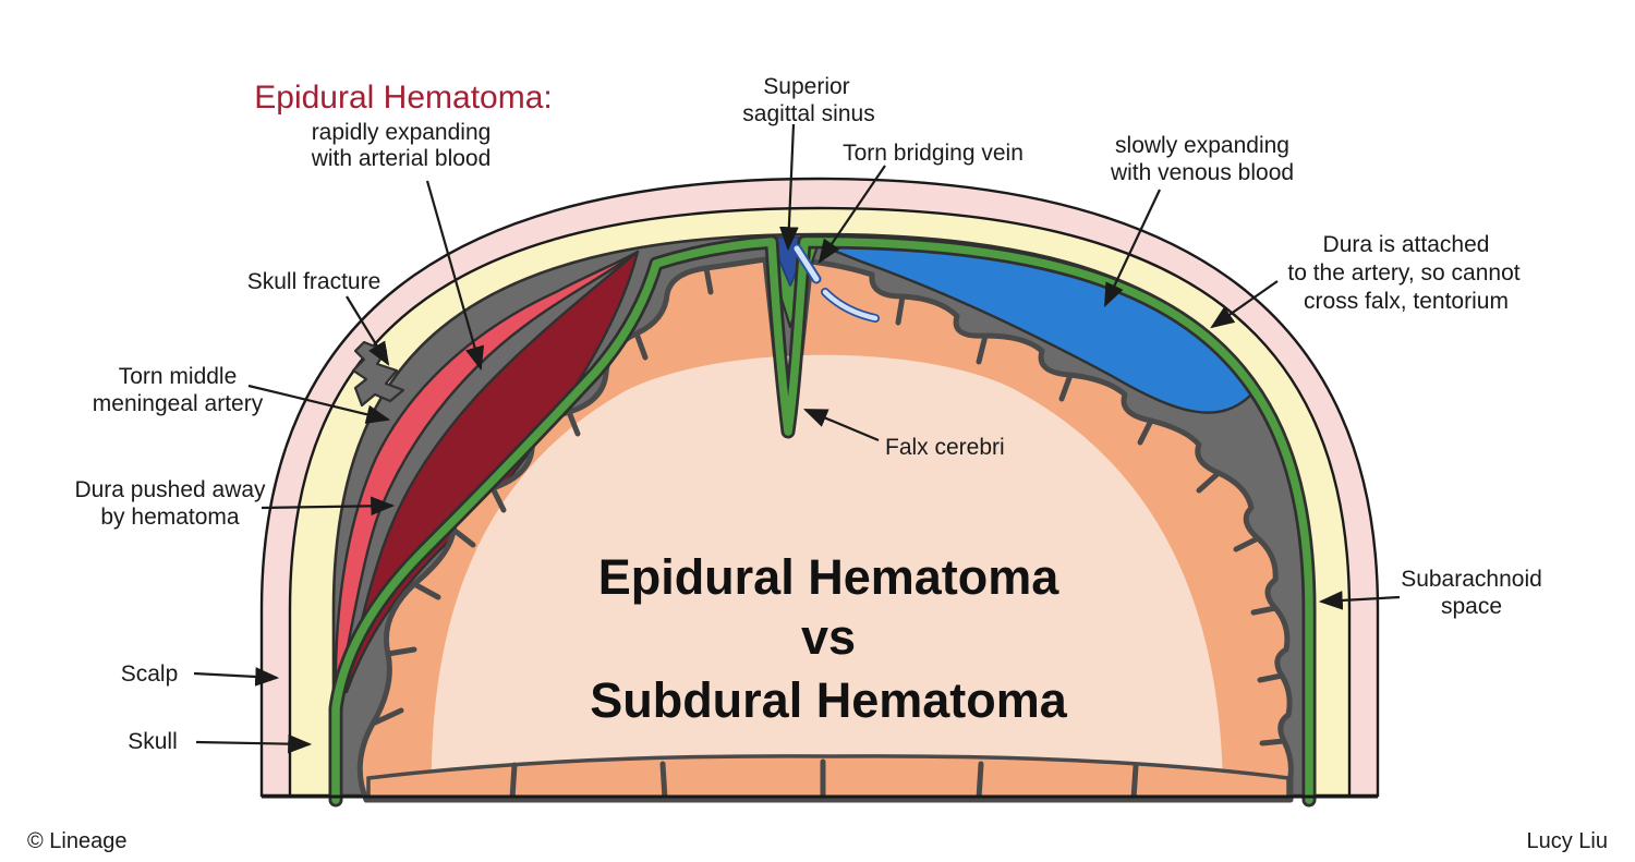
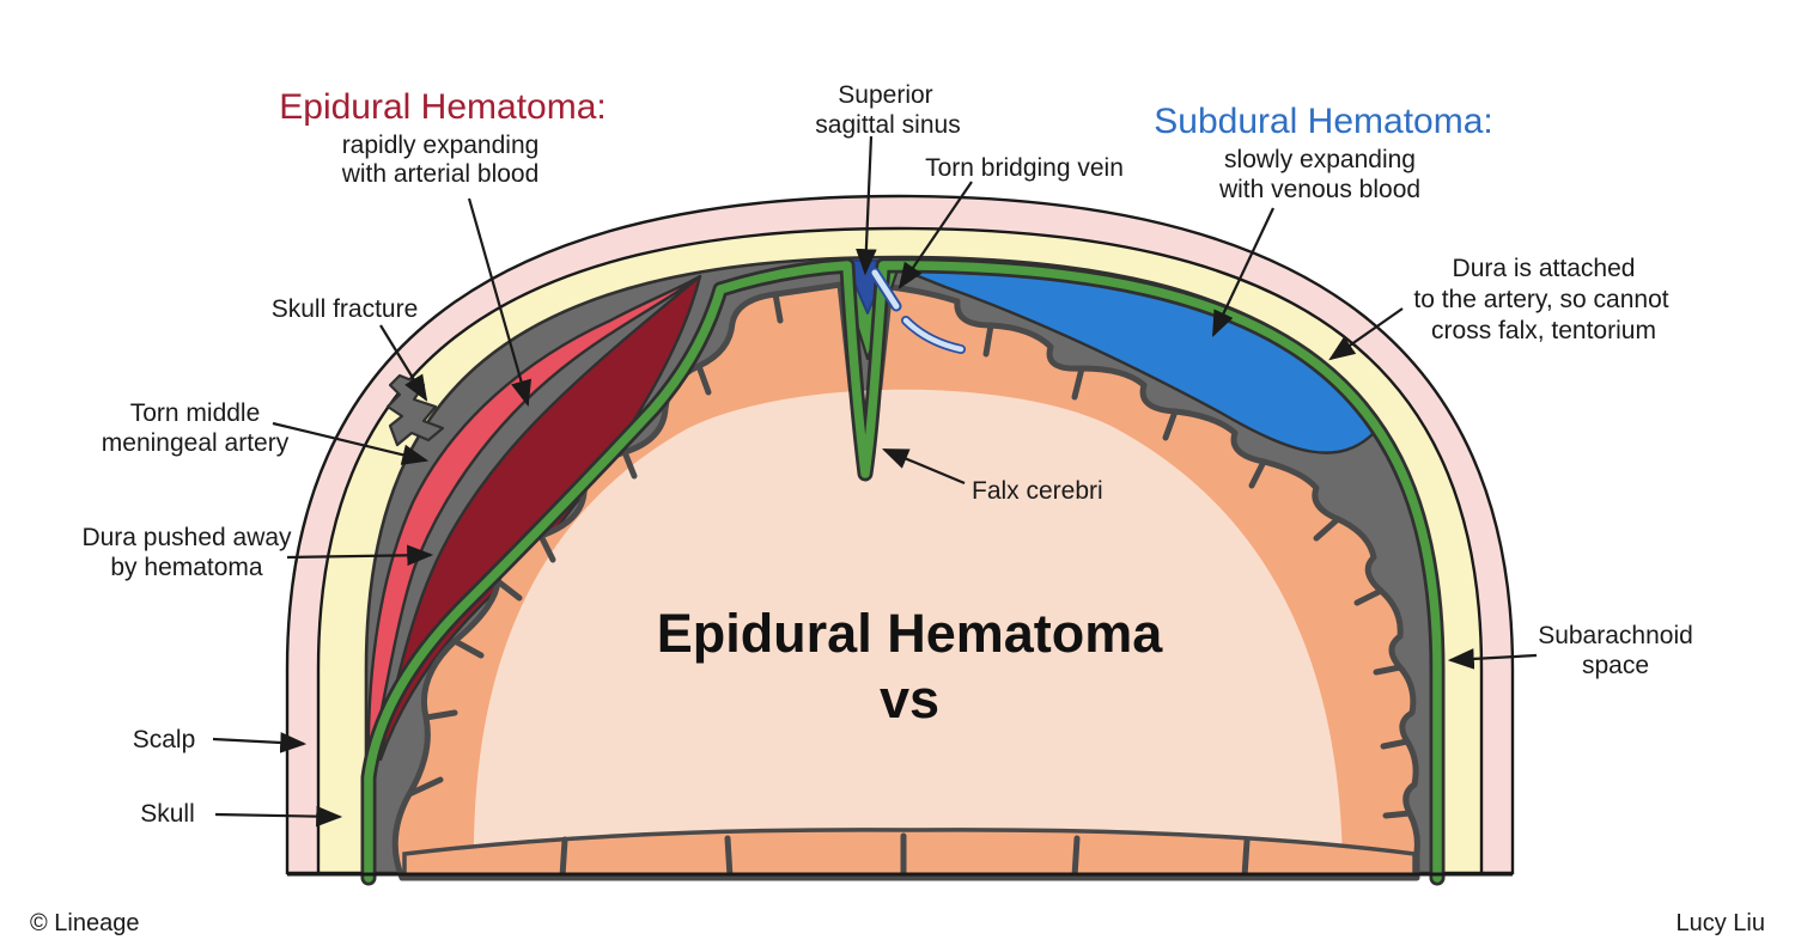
  Epidural Hematoma:
  rapidly expanding
  with arterial blood
+ Subdural Hematoma:
  slowly expanding
  with venous blood
  Superior
  sagittal sinus
  Torn bridging vein
  Skull fracture
  Torn middle
  meningeal artery
  Dura pushed away
  by hematoma
  Scalp
  Skull
  Dura is attached
  to the artery, so cannot
  cross falx, tentorium
  Falx cerebri
  Subarachnoid
  space
  Epidural Hematoma
  vs
- Subdural Hematoma
  © Lineage
  Lucy Liu
